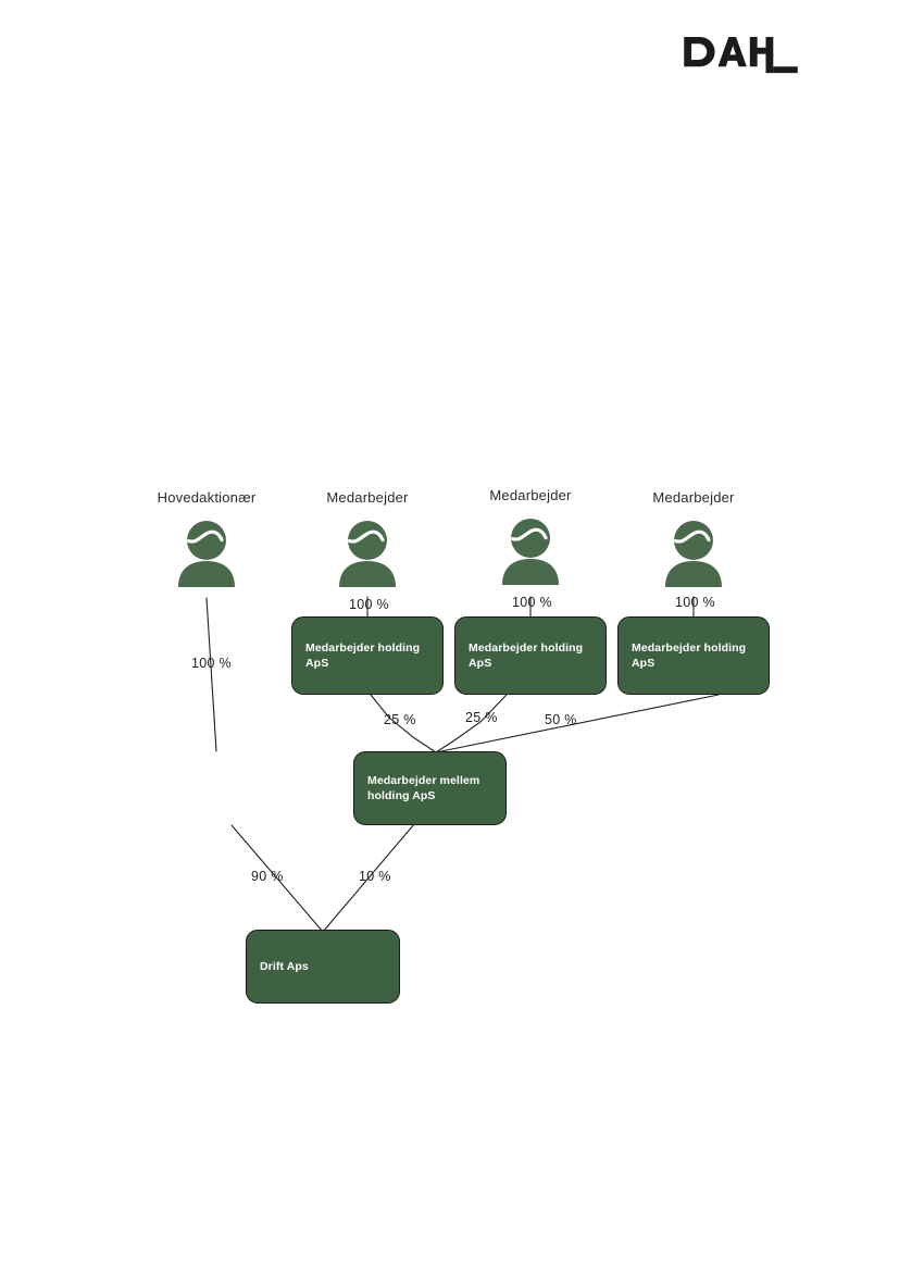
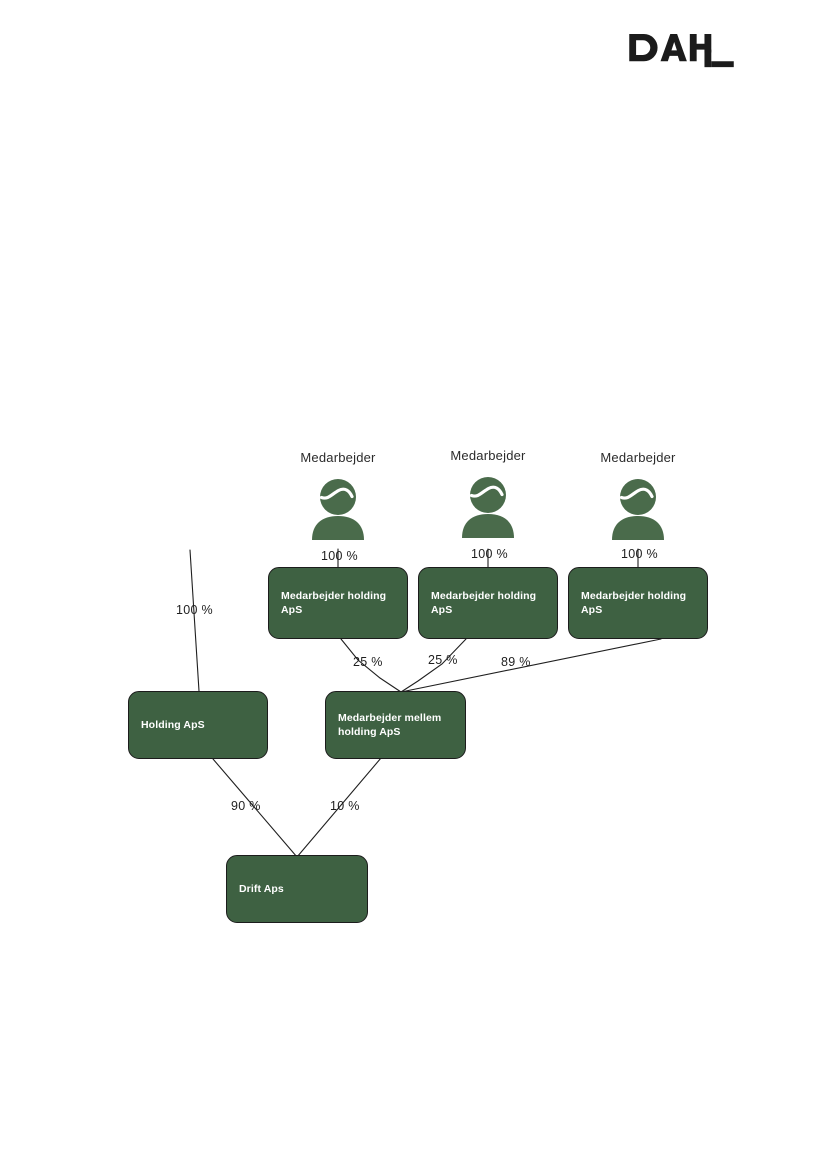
- Hovedaktionær
  Medarbejder
  Medarbejder
  Medarbejder
  Medarbejder holding ApS
  Medarbejder holding ApS
  Medarbejder holding ApS
+ Holding ApS
  Medarbejder mellem
  holding ApS
  Drift Aps
  100 %
  100 %
  100 %
  100 %
  25 %
  25 %
- 50 %
+ 89 %
  90 %
  10 %
